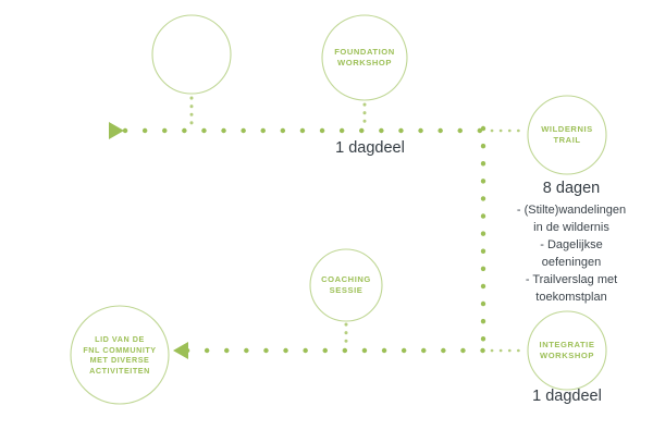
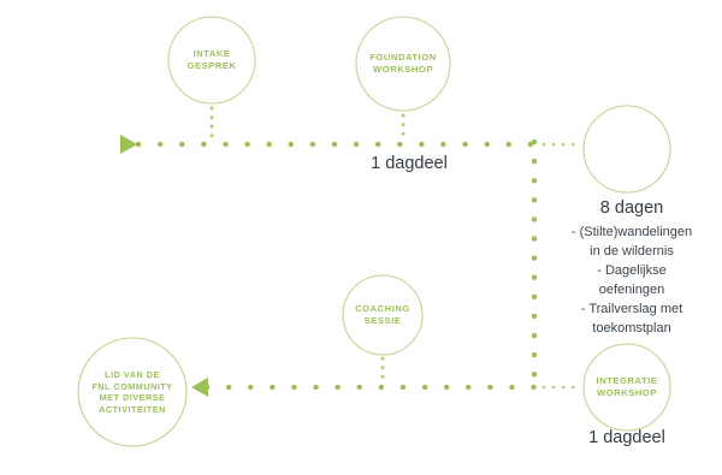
+ INTAKE
+ GESPREK
  FOUNDATION
  WORKSHOP
- WILDERNIS
- TRAIL
  COACHING
  SESSIE
  INTEGRATIE
  WORKSHOP
  LID VAN DE
  FNL COMMUNITY
  MET DIVERSE
  ACTIVITEITEN
  1 dagdeel
  1 dagdeel
  8 dagen
  - (Stilte)wandelingen
  in de wildernis
  - Dagelijkse
  oefeningen
  - Trailverslag met
  toekomstplan
